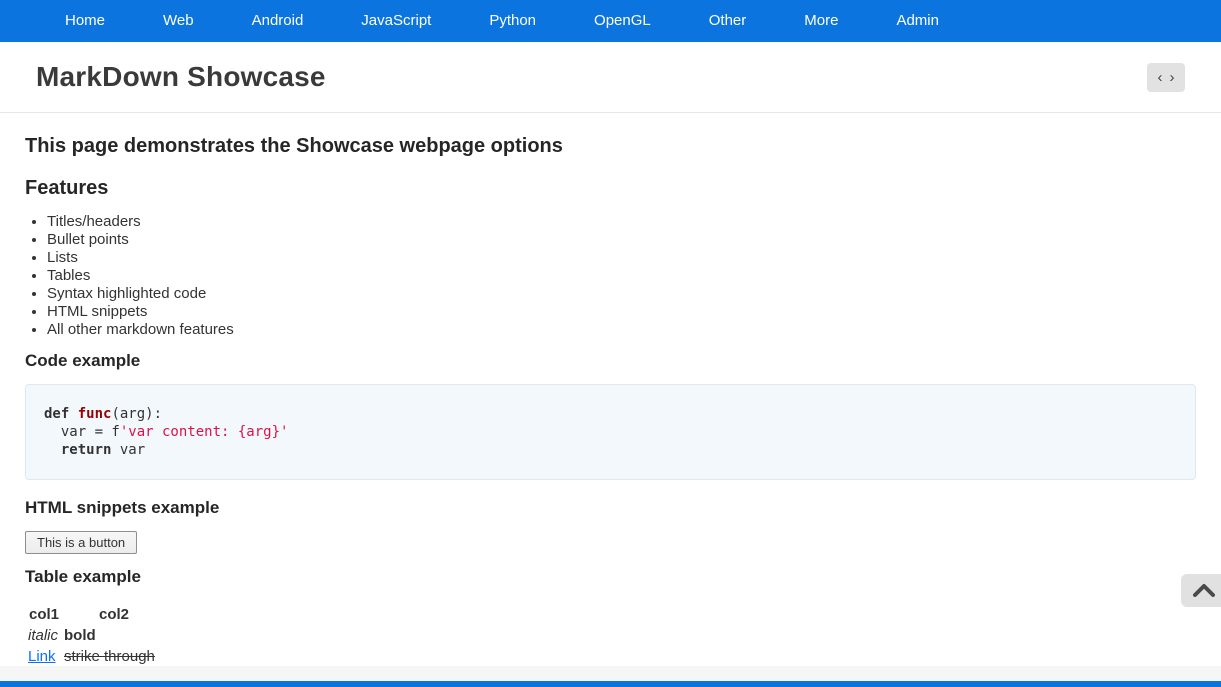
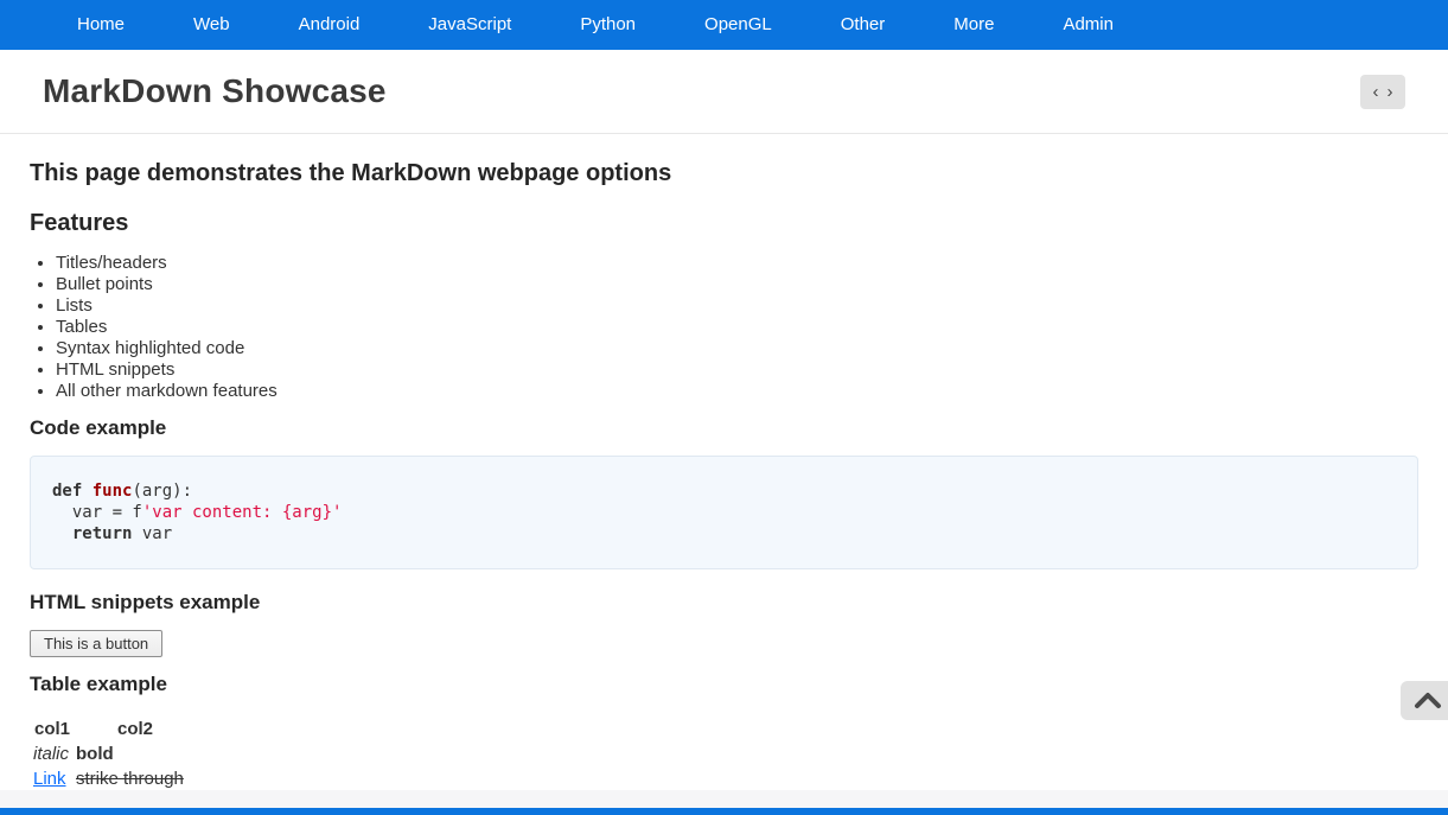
  Home
  Web
  Android
  JavaScript
  Python
  OpenGL
  Other
  More
  Admin
  MarkDown Showcase
  ‹
  ›
- This page demonstrates the Showcase webpage options
+ This page demonstrates the MarkDown webpage options
  Features
  Titles/headers
  Bullet points
  Lists
  Tables
  Syntax highlighted code
  HTML snippets
  All other markdown features
  Code example
  def func(arg):
  var = f'var content: {arg}'
  return var
  HTML snippets example
  This is a button
  Table example
  col1 col2
  italic bold
  Link strike through
